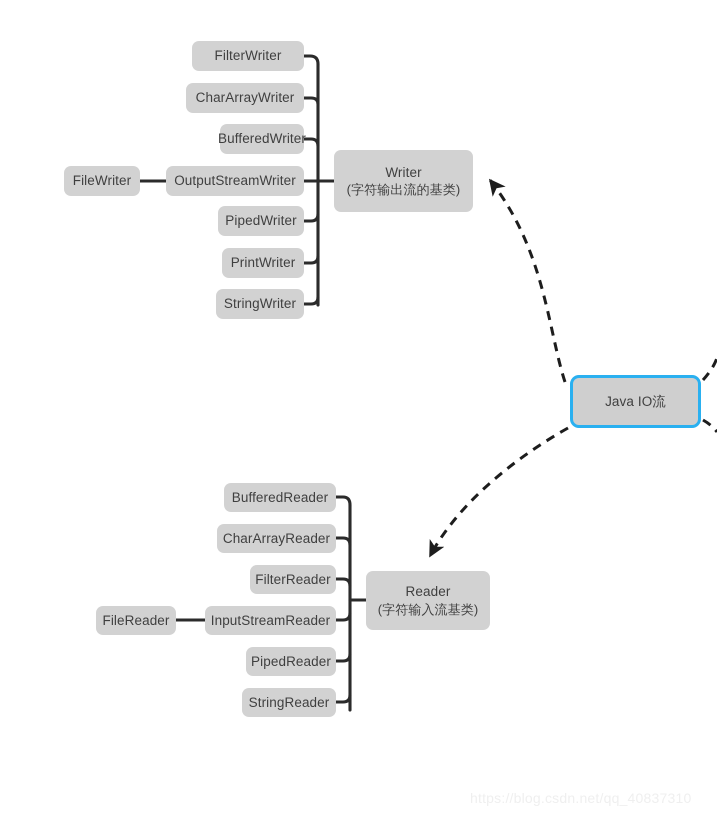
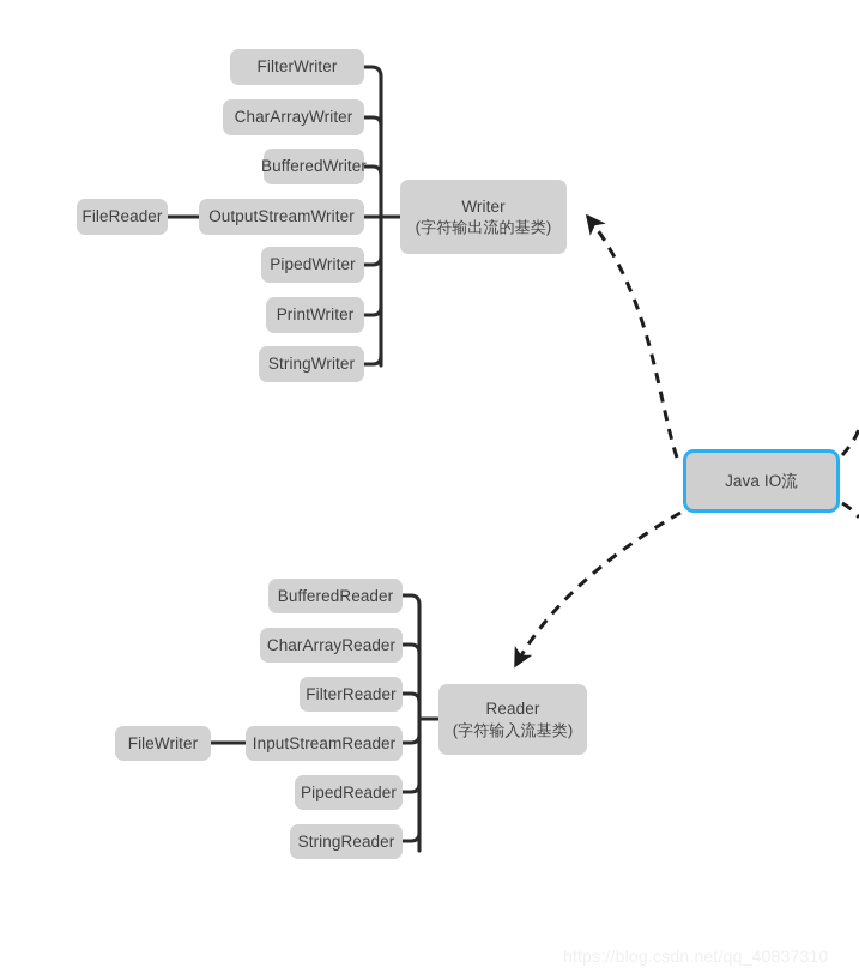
  FilterWriter
  CharArrayWriter
  BufferedWriter
  OutputStreamWriter
  PipedWriter
  PrintWriter
  StringWriter
- FileWriter
+ FileReader
  Writer
  (字符输出流的基类)
  Java IO流
  BufferedReader
  CharArrayReader
  FilterReader
  InputStreamReader
  PipedReader
  StringReader
- FileReader
+ FileWriter
  Reader
  (字符输入流基类)
